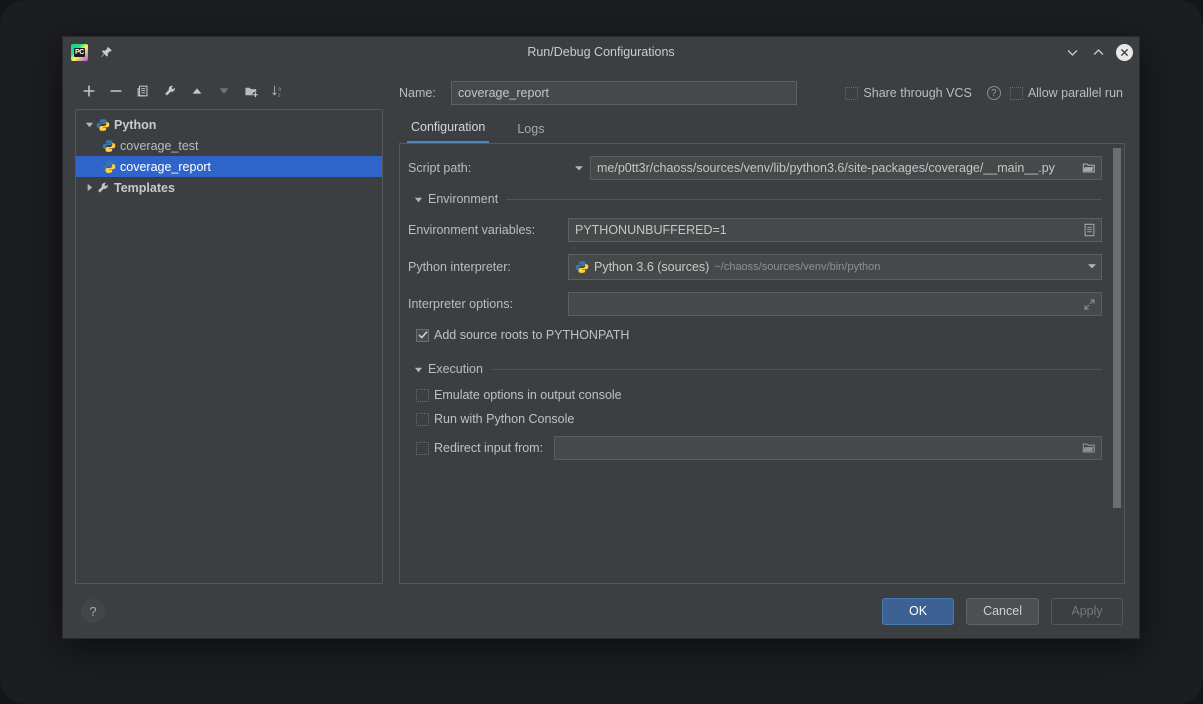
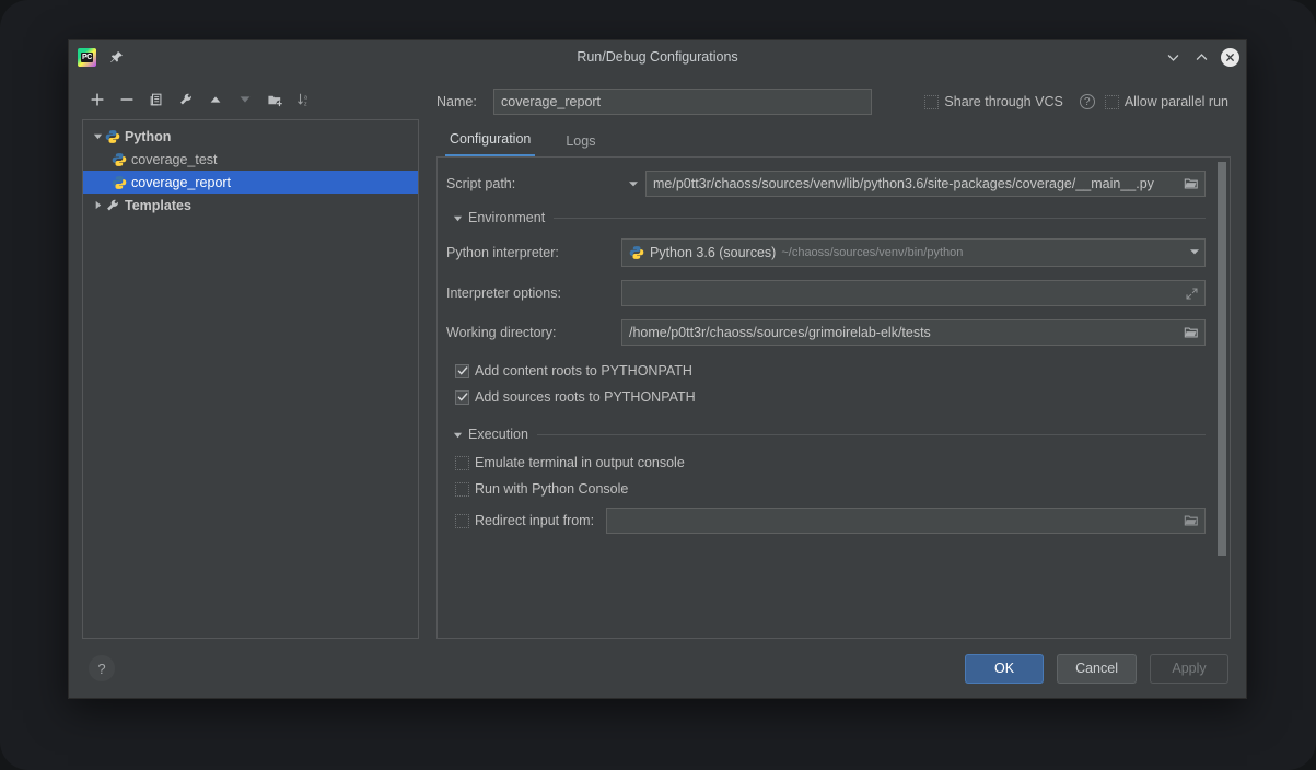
  Run/Debug Configurations
  Python
  coverage_test
  coverage_report
  Templates
  Name:
  coverage_report
  Share through VCS
  ?
  Allow parallel run
  Configuration
  Logs
  Script path:
  me/p0tt3r/chaoss/sources/venv/lib/python3.6/site-packages/coverage/__main__.py
  Environment
- Environment variables:
- PYTHONUNBUFFERED=1
  Python interpreter:
  Python 3.6 (sources)
  ~/chaoss/sources/venv/bin/python
  Interpreter options:
+ Working directory:
+ /home/p0tt3r/chaoss/sources/grimoirelab-elk/tests
+ Add content roots to PYTHONPATH
- Add source roots to PYTHONPATH
+ Add sources roots to PYTHONPATH
  Execution
- Emulate options in output console
+ Emulate terminal in output console
  Run with Python Console
  Redirect input from:
  ?
  OK
  Cancel
  Apply
